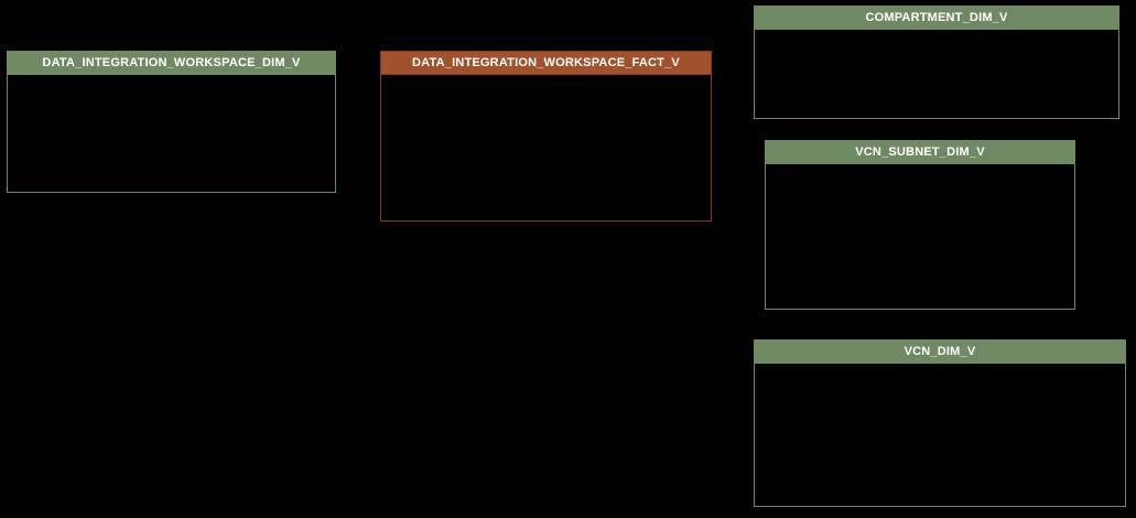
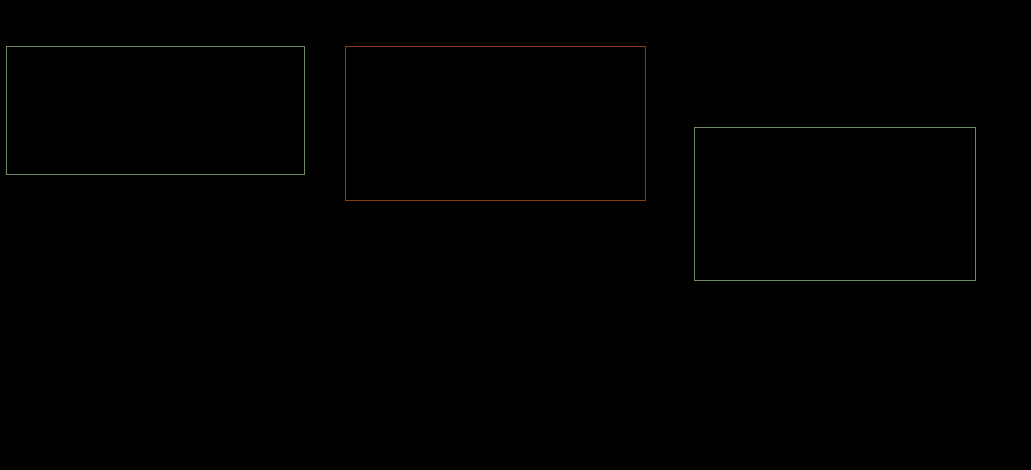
- DATA_INTEGRATION_WORKSPACE_DIM_V
- DATA_INTEGRATION_WORKSPACE_FACT_V
- COMPARTMENT_DIM_V
- VCN_SUBNET_DIM_V
- VCN_DIM_V
